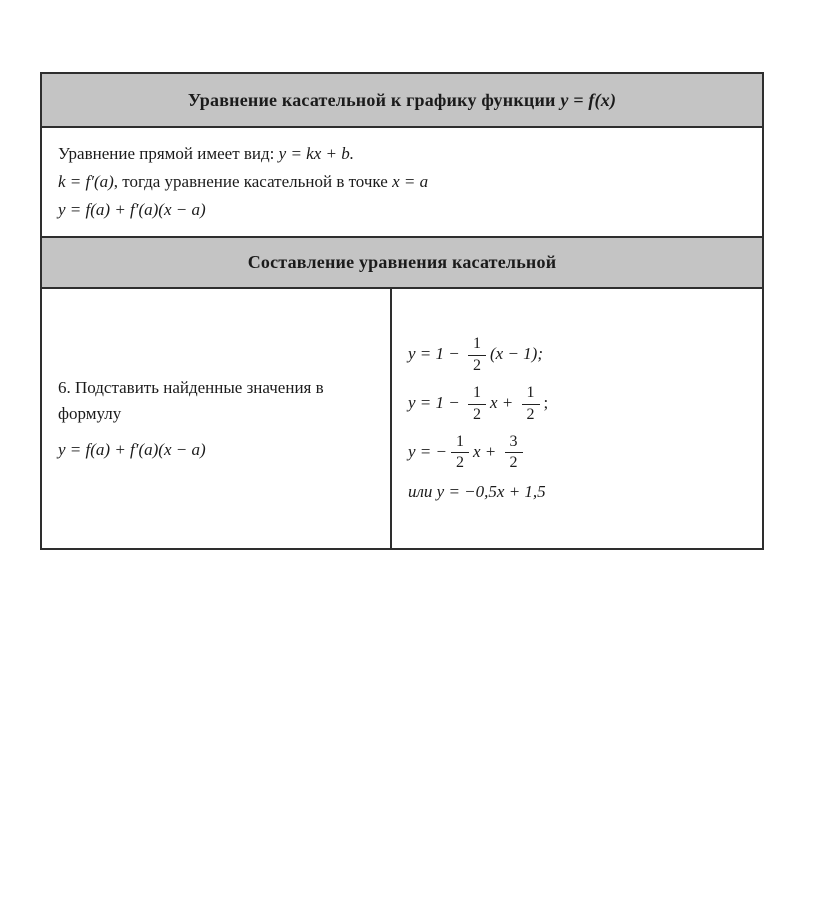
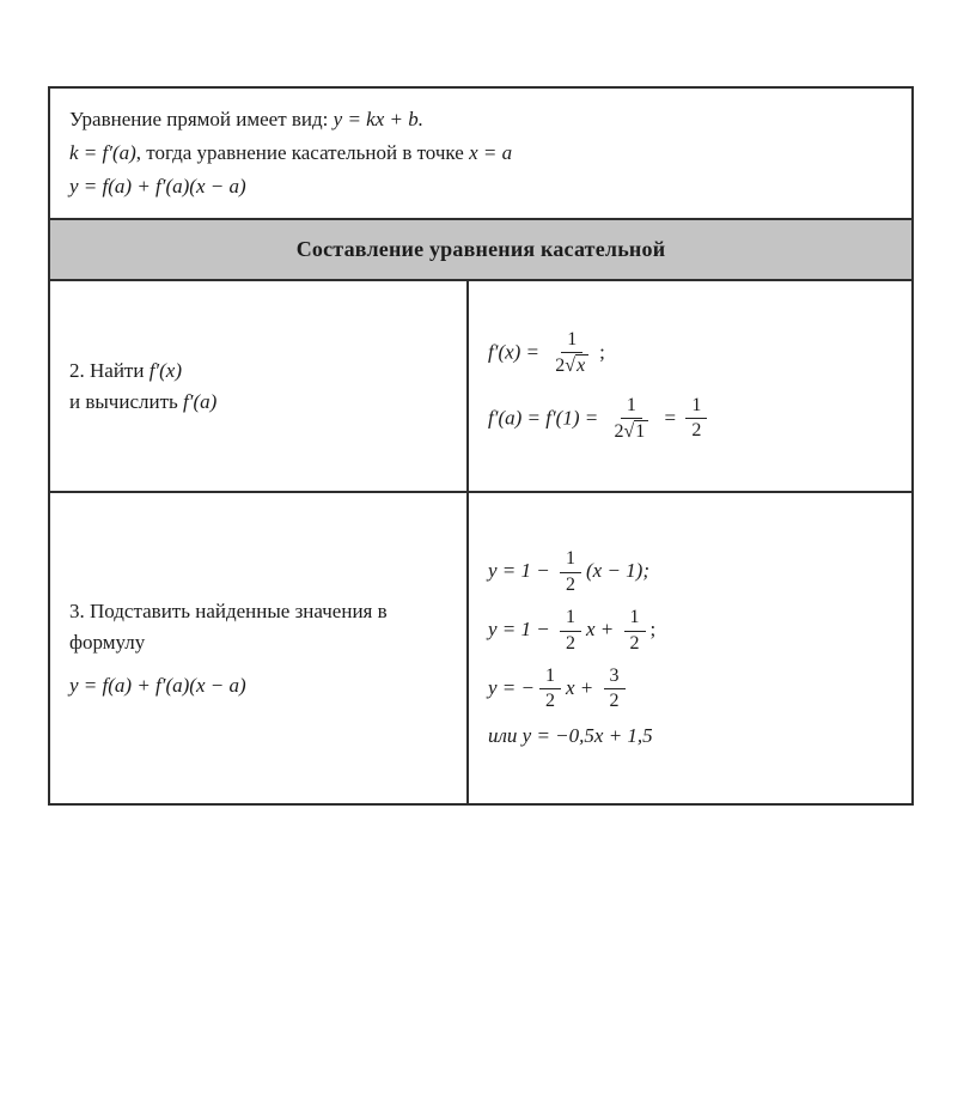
- Уравнение касательной к графику функции y = f(x)
  Уравнение прямой имеет вид: y = kx + b. k = f′(a), тогда уравнение касательной в точке x = a y = f(a) + f′(a)(x − a)
  Составление уравнения касательной
+ 2. Найти f′(x) и вычислить f′(a)	f′(x) = 12√x; f′(a) = f′(1) = 12√1 = 12
- 6. Подставить найденные значения в формулу y = f(a) + f′(a)(x − a)	y = 1 − 12(x − 1); y = 1 − 12x + 12; y = −12x + 32 или y = −0,5x + 1,5
+ 3. Подставить найденные значения в формулу y = f(a) + f′(a)(x − a)	y = 1 − 12(x − 1); y = 1 − 12x + 12; y = −12x + 32 или y = −0,5x + 1,5
